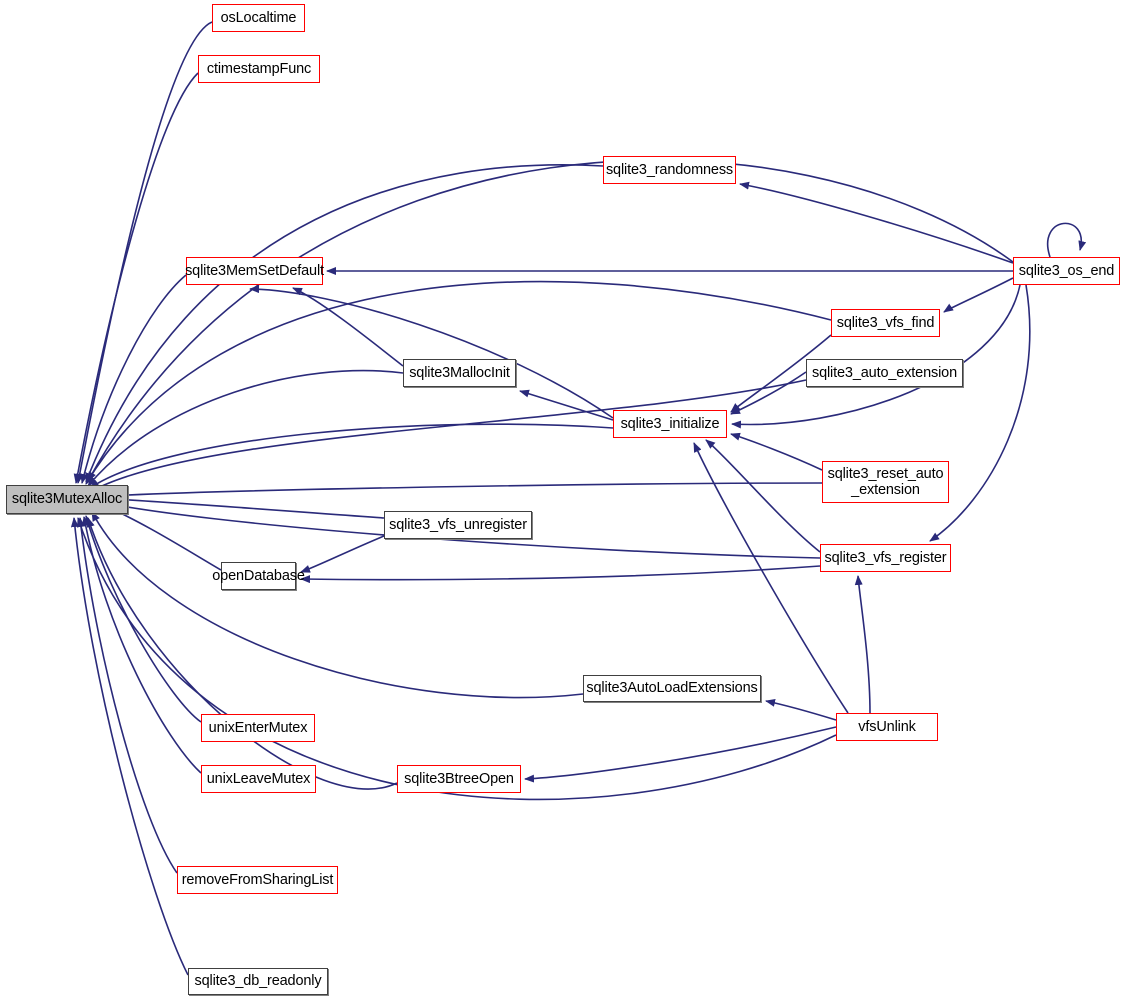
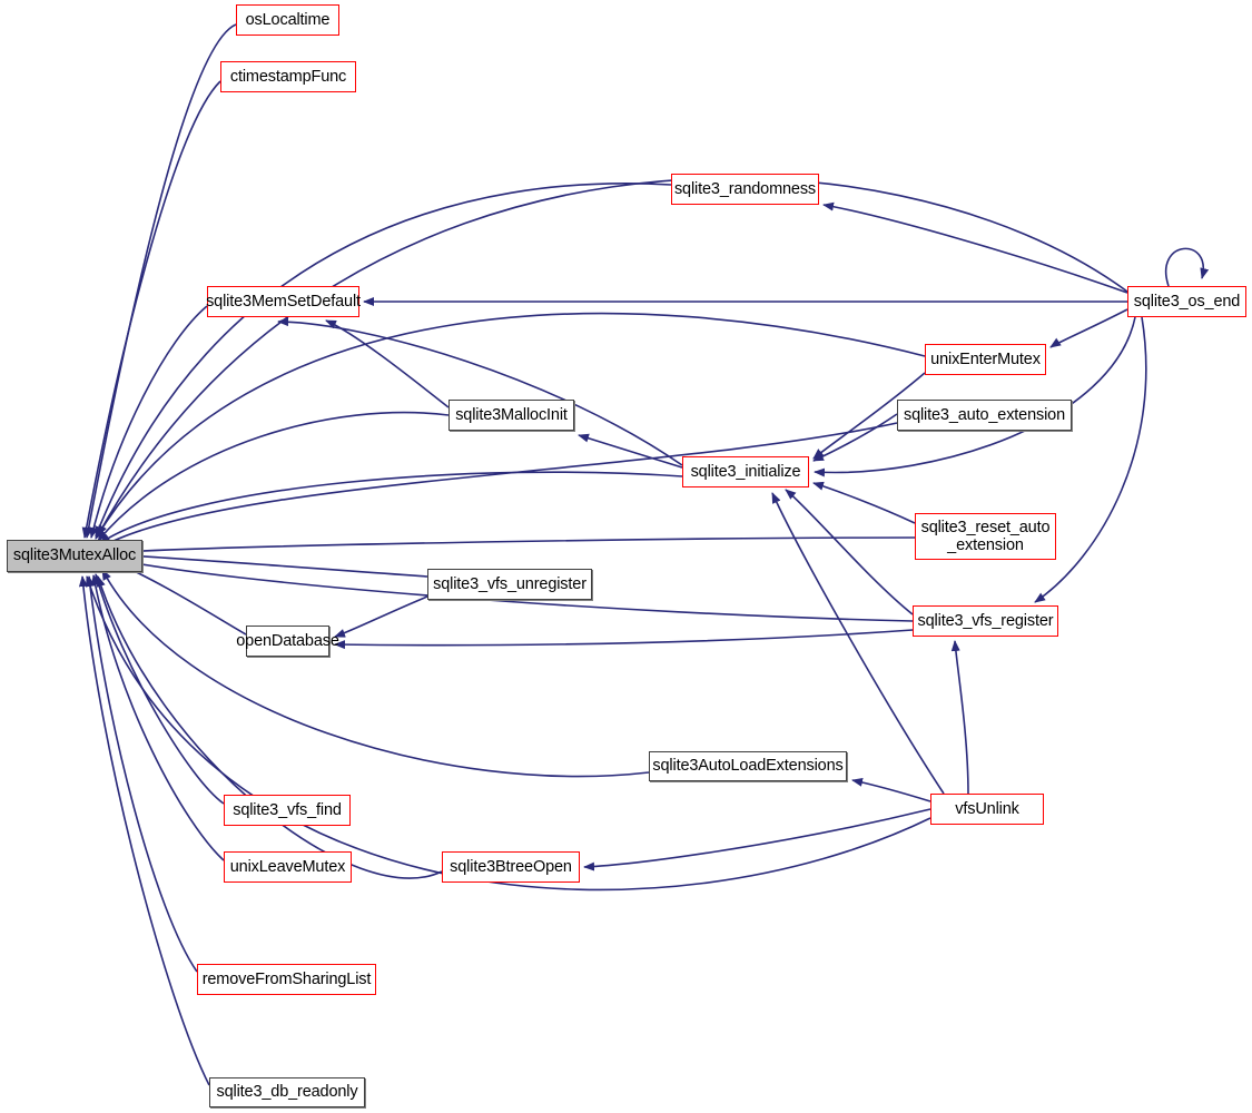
  osLocaltime
  ctimestampFunc
  sqlite3_randomness
  sqlite3MemSetDefault
  sqlite3_os_end
- sqlite3_vfs_find
+ unixEnterMutex
  sqlite3MallocInit
  sqlite3_auto_extension
  sqlite3_initialize
  sqlite3_reset_auto
  _extension
  sqlite3MutexAlloc
  sqlite3_vfs_unregister
  sqlite3_vfs_register
  openDatabase
  sqlite3AutoLoadExtensions
- unixEnterMutex
+ sqlite3_vfs_find
  vfsUnlink
  unixLeaveMutex
  sqlite3BtreeOpen
  removeFromSharingList
  sqlite3_db_readonly
